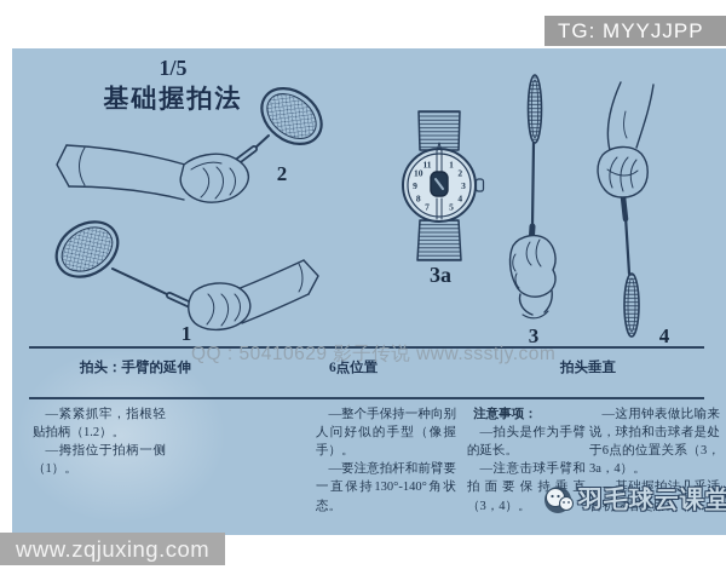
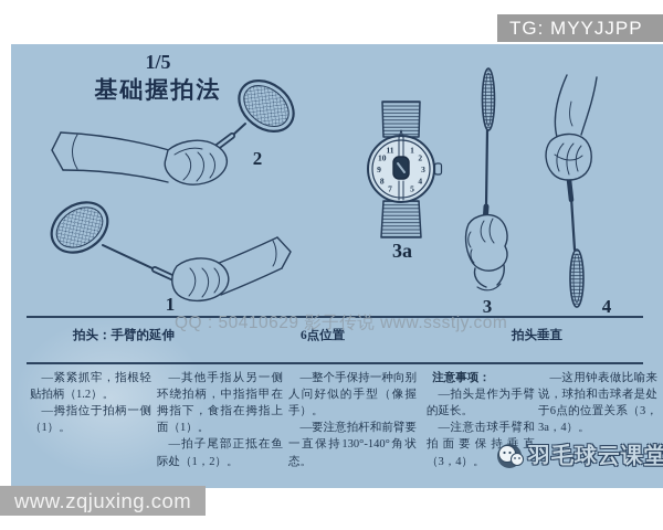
  TG: MYYJJPP
  1/5
  基础握拍法
  1
  2
  3
  4
  5
  7
  8
  9
  10
  11
  2
  1
  3a
  3
  4
  拍头：手臂的延伸
  6点位置
  拍头垂直
  QQ : 50410629 影子传说 www.ssstjy.com
  —紧紧抓牢，指根轻贴拍柄（1.2）。
  —拇指位于拍柄一侧（1）。
+ —其他手指从另一侧环绕拍柄，中指指甲在拇指下，食指在拇指上面（1）。
+ —拍子尾部正抵在鱼际处（1，2）。
  —整个手保持一种向别人问好似的手型（像握手）。
  —要注意拍杆和前臂要一直保持130°-140°角状态。
  注意事项：
  —拍头是作为手臂的延长。
  —注意击球手臂和拍面要保持垂直（3，4）。
  —这用钟表做比喻来说，球拍和击球者是处于6点的位置关系（3，3a，4）。
- —基础握拍法几乎适合初学者使用。
  羽毛球云课堂
  www.zqjuxing.com
